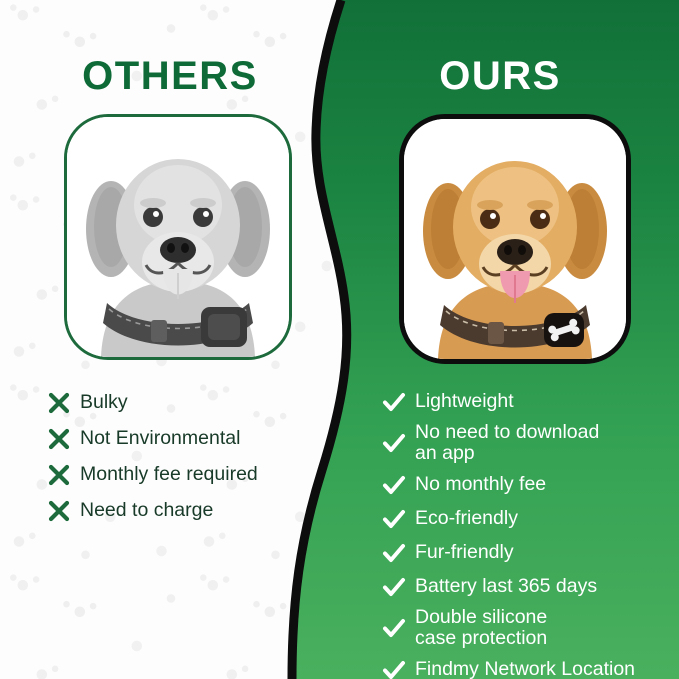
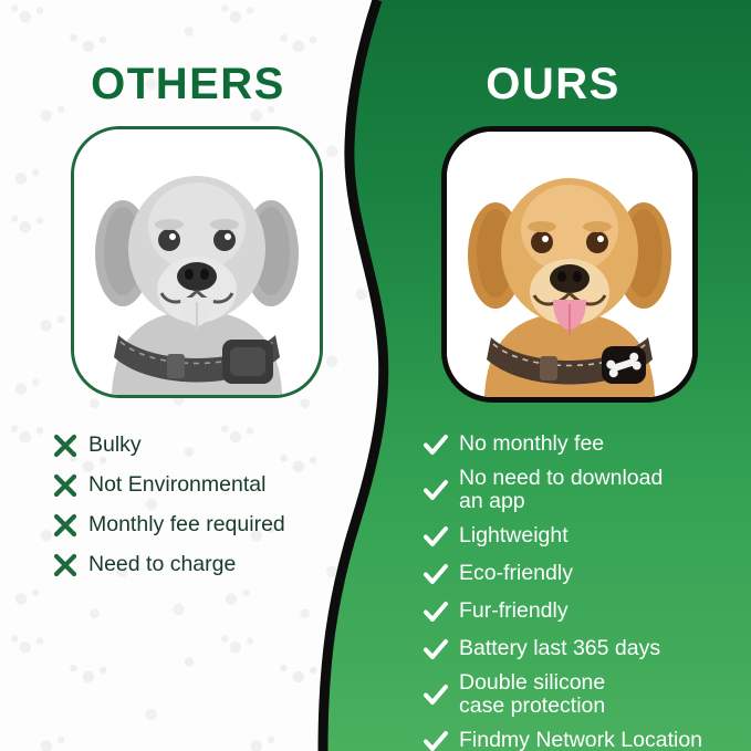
  OTHERS
  OURS
  Bulky
  Not Environmental
  Monthly fee required
  Need to charge
- Lightweight
+ No monthly fee
  No need to download
  an app
- No monthly fee
+ Lightweight
  Eco-friendly
  Fur-friendly
  Battery last 365 days
  Double silicone
  case protection
  Findmy Network Location
